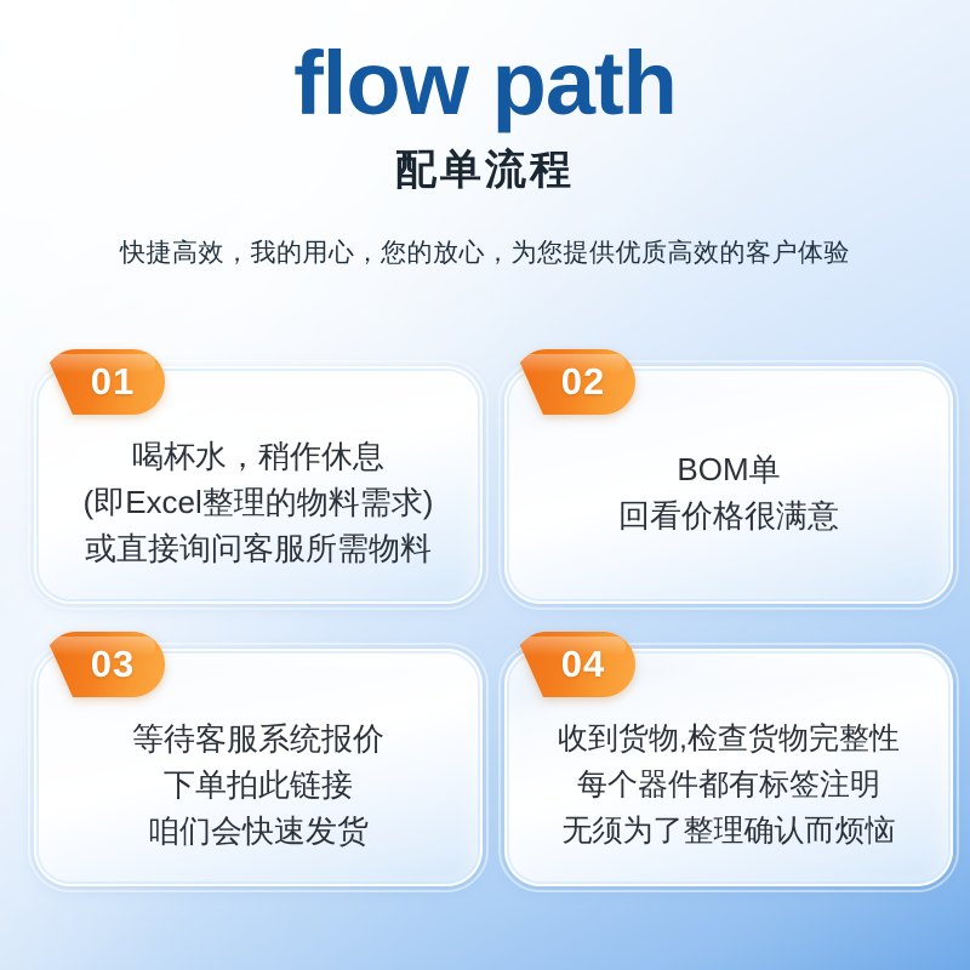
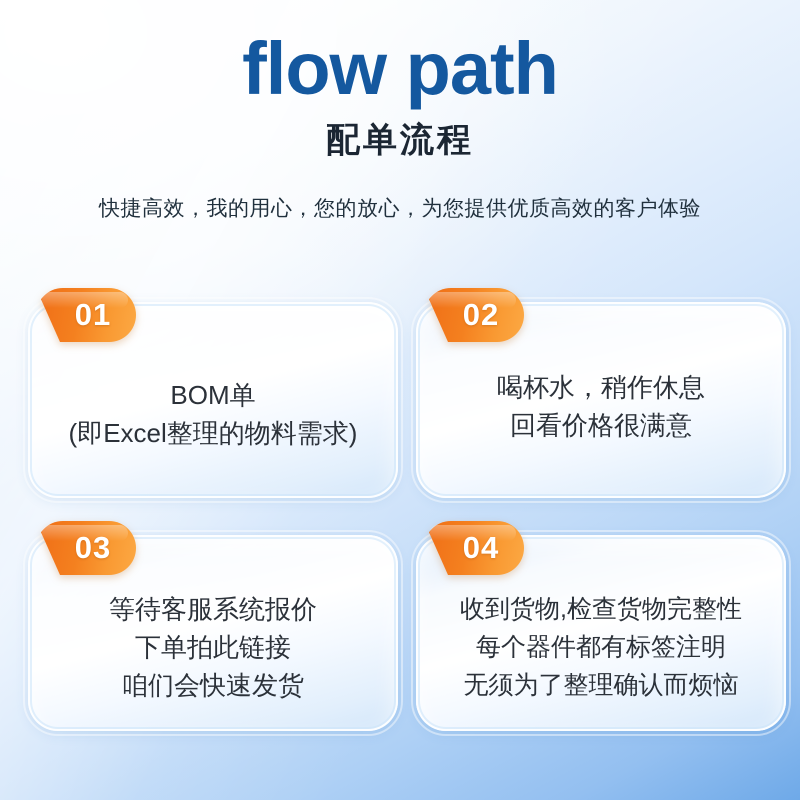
  flow path
  配单流程
  快捷高效，我的用心，您的放心，为您提供优质高效的客户体验
  01
- 喝杯水，稍作休息
+ BOM单
  (即Excel整理的物料需求)
- 或直接询问客服所需物料
  02
- BOM单
+ 喝杯水，稍作休息
  回看价格很满意
  03
  等待客服系统报价
  下单拍此链接
  咱们会快速发货
  04
  收到货物,检查货物完整性
  每个器件都有标签注明
  无须为了整理确认而烦恼
